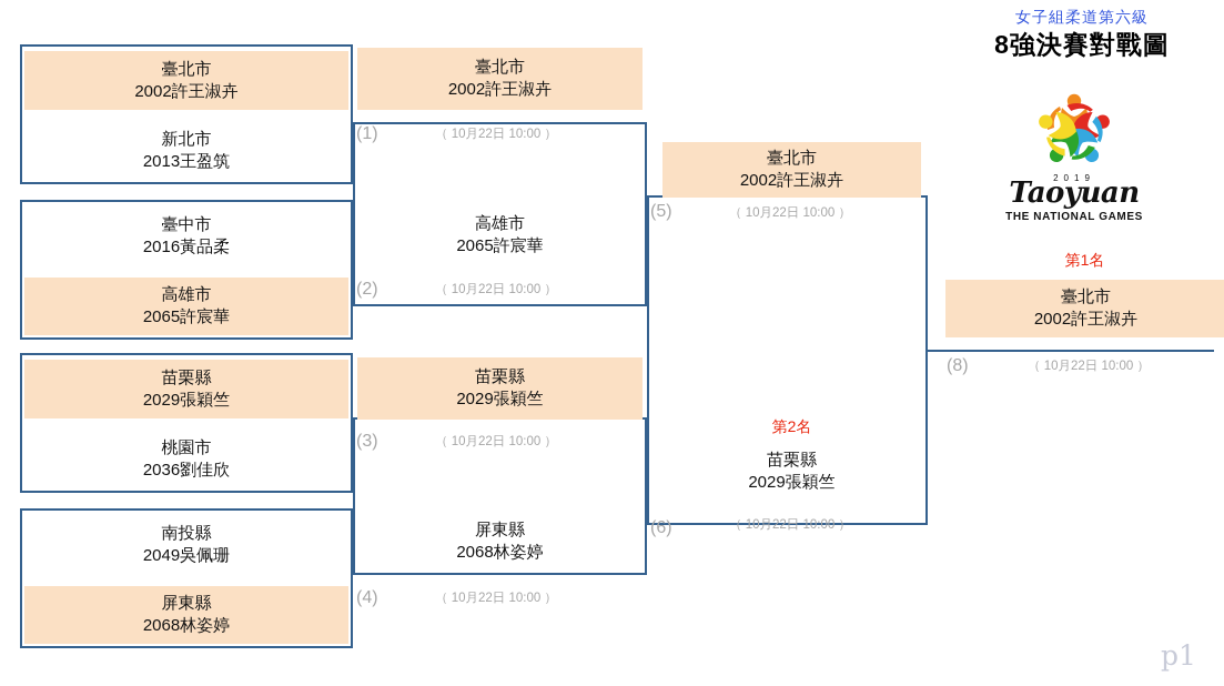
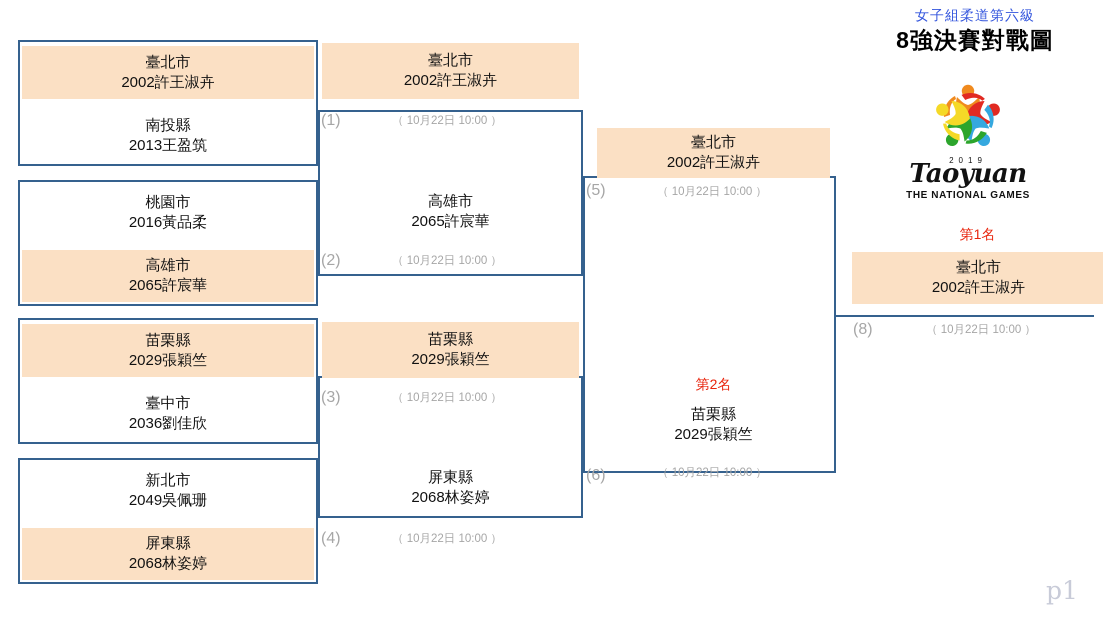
  女子組柔道第六級
  8強決賽對戰圖
  2019
  Taoyuan
  THE NATIONAL GAMES
  臺北市
  2002許王淑卉
- 新北市
+ 南投縣
  2013王盈筑
- 臺中市
+ 桃園市
  2016黃品柔
  高雄市
  2065許宸華
  苗栗縣
  2029張穎竺
- 桃園市
+ 臺中市
  2036劉佳欣
- 南投縣
+ 新北市
  2049吳佩珊
  屏東縣
  2068林姿婷
  臺北市
  2002許王淑卉
  高雄市
  2065許宸華
  苗栗縣
  2029張穎竺
  屏東縣
  2068林姿婷
  臺北市
  2002許王淑卉
  第2名
  苗栗縣
  2029張穎竺
  第1名
  臺北市
  2002許王淑卉
  (1)
  （ 10月22日 10:00 ）
  (2)
  （ 10月22日 10:00 ）
  (3)
  （ 10月22日 10:00 ）
  (4)
  （ 10月22日 10:00 ）
  (5)
  （ 10月22日 10:00 ）
  (6)
  （ 10月22日 10:00 ）
  (8)
  （ 10月22日 10:00 ）
  p1
